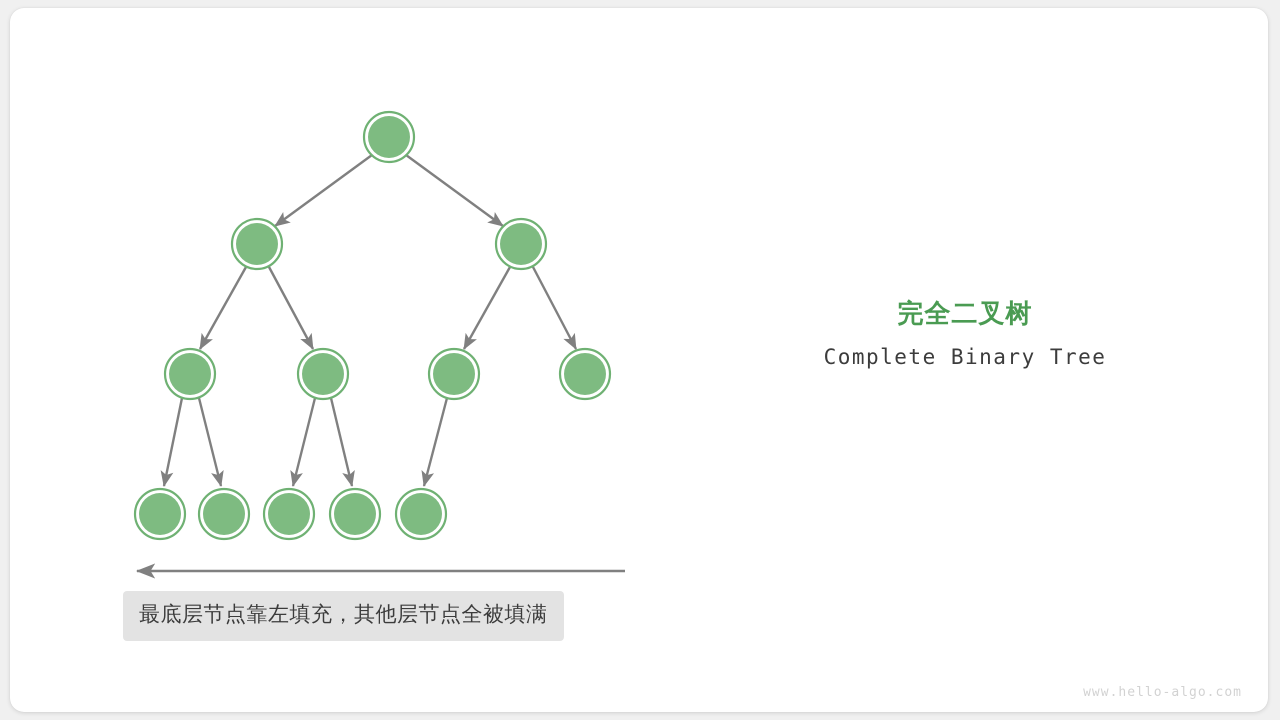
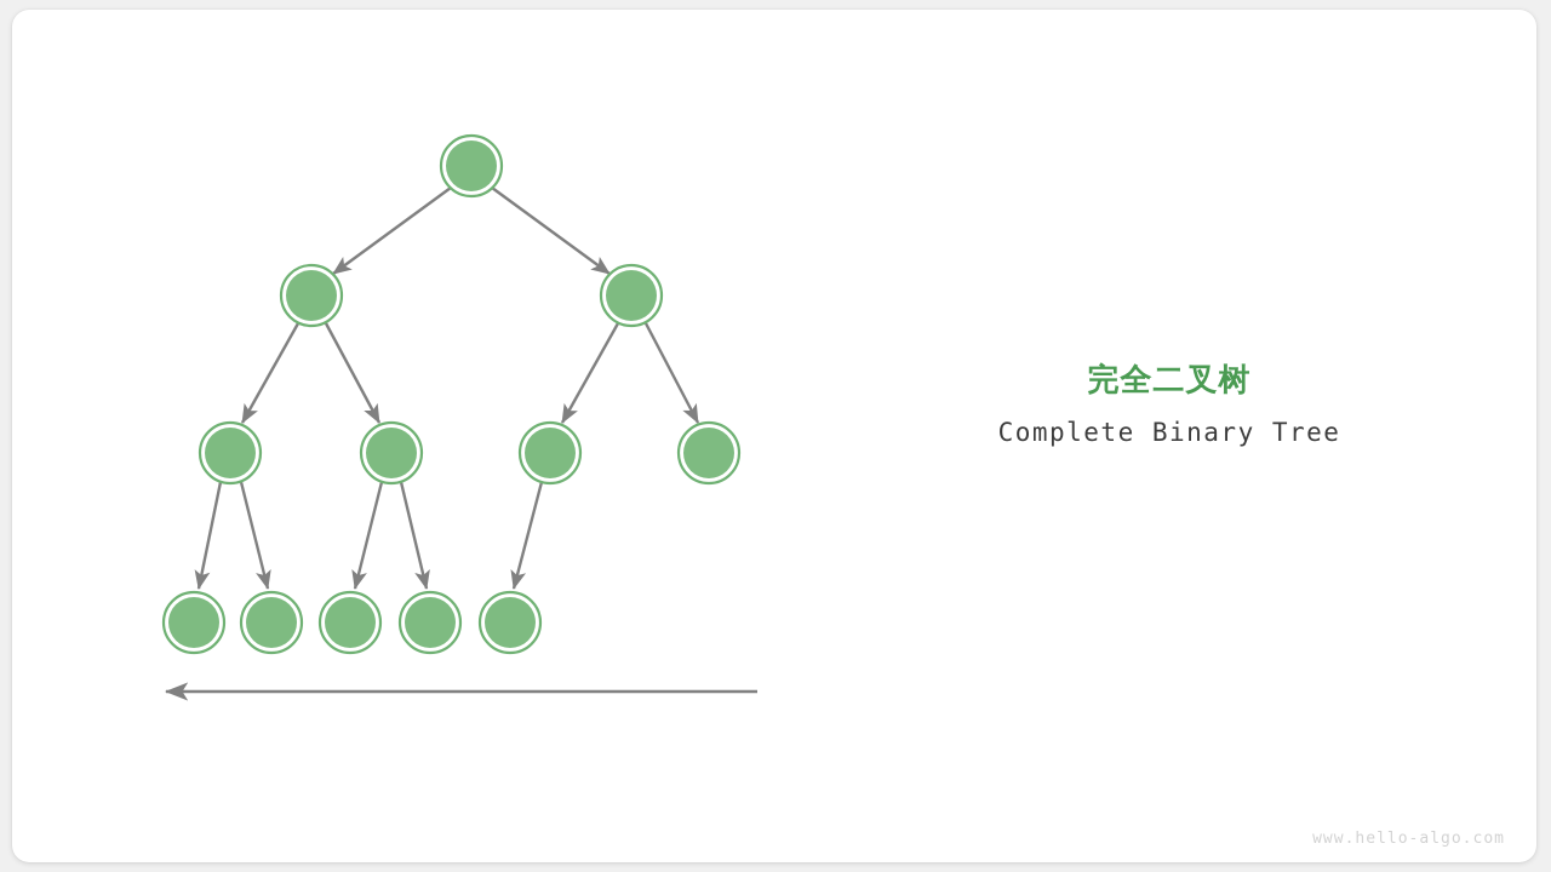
  完全二叉树
  Complete Binary Tree
- 最底层节点靠左填充，其他层节点全被填满
  www.hello-algo.com
